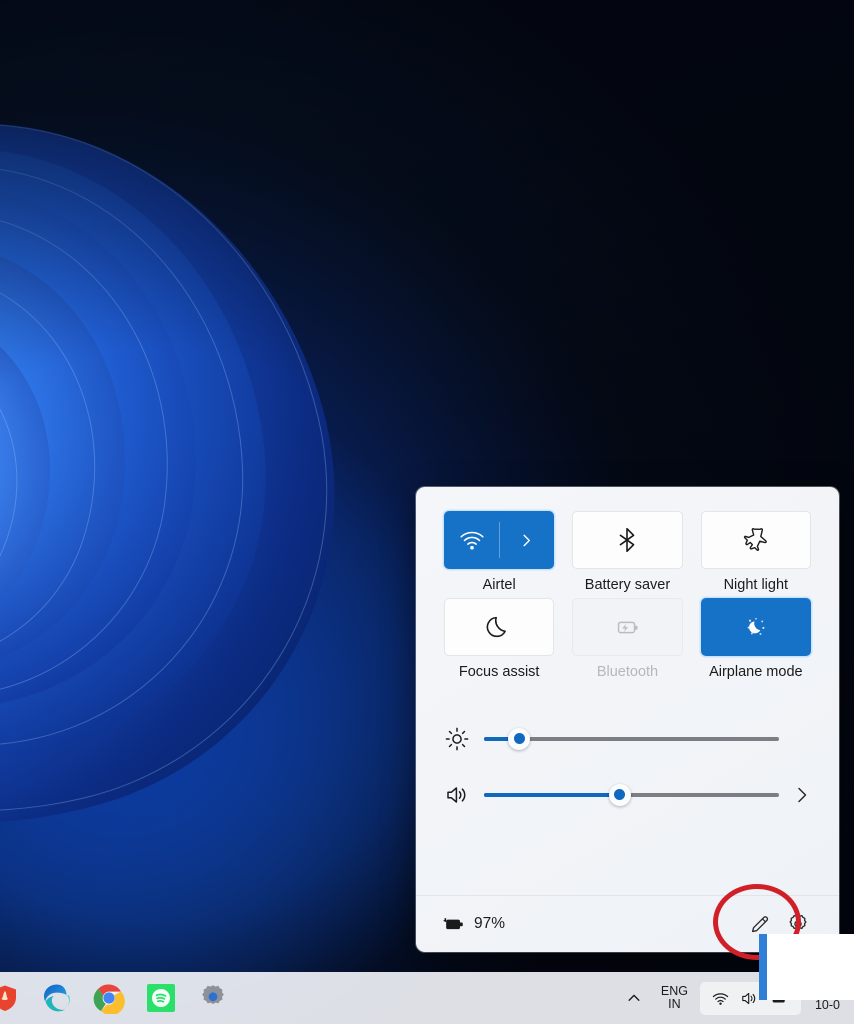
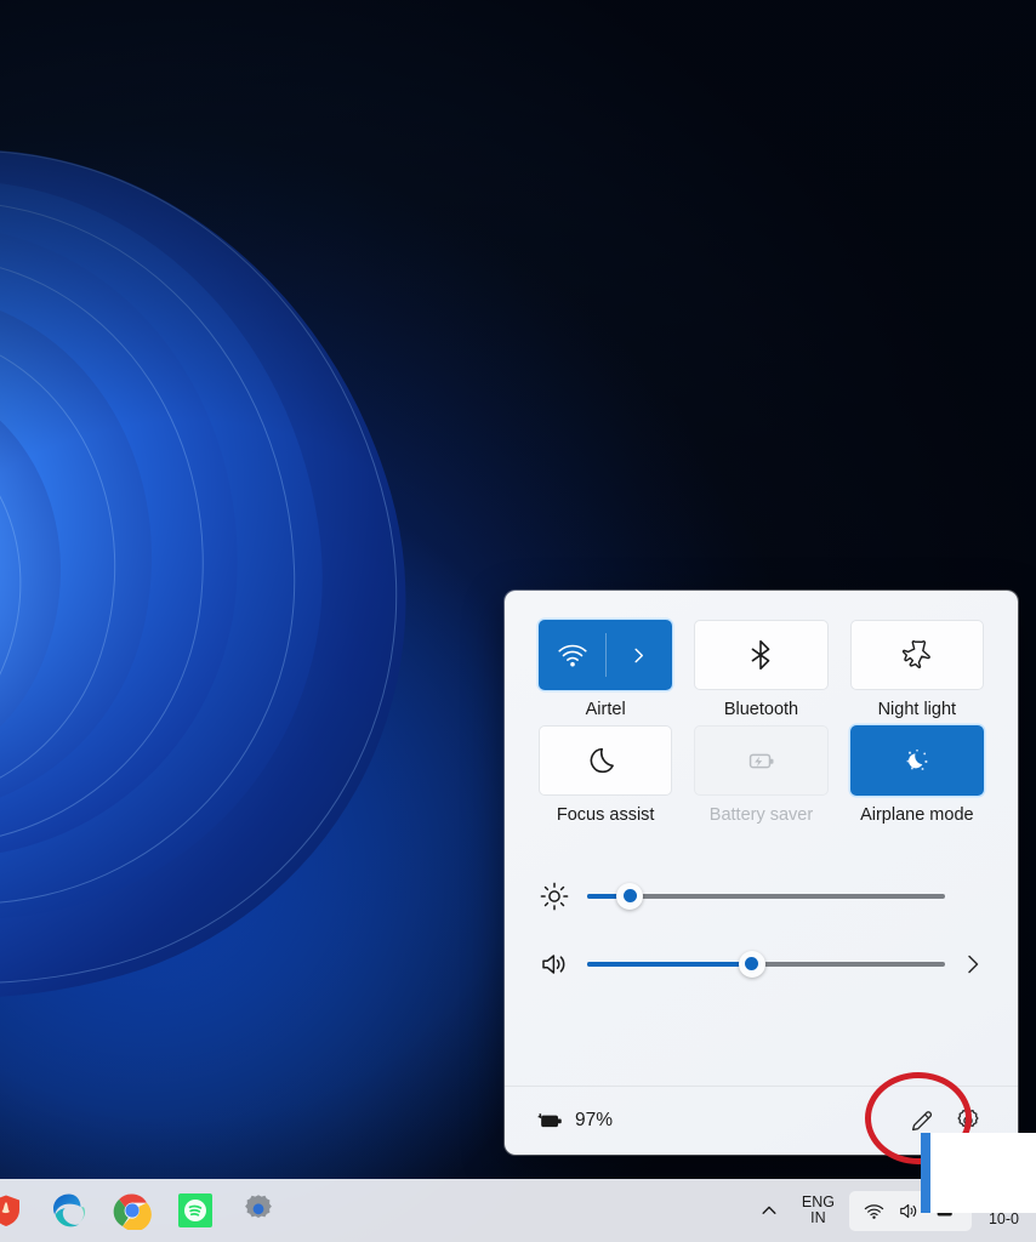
  Airtel
- Battery saver
+ Bluetooth
  Night light
  Focus assist
- Bluetooth
+ Battery saver
  Airplane mode
  97%
  ENG
  IN
  10-0
